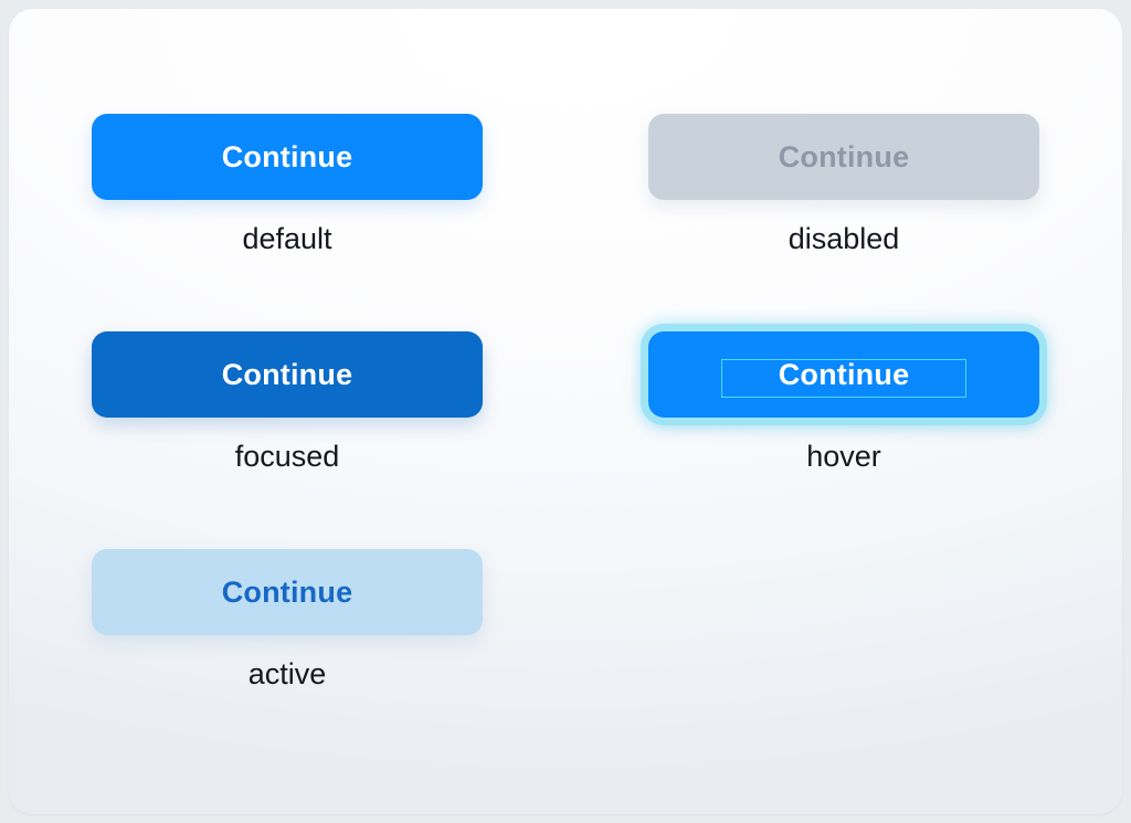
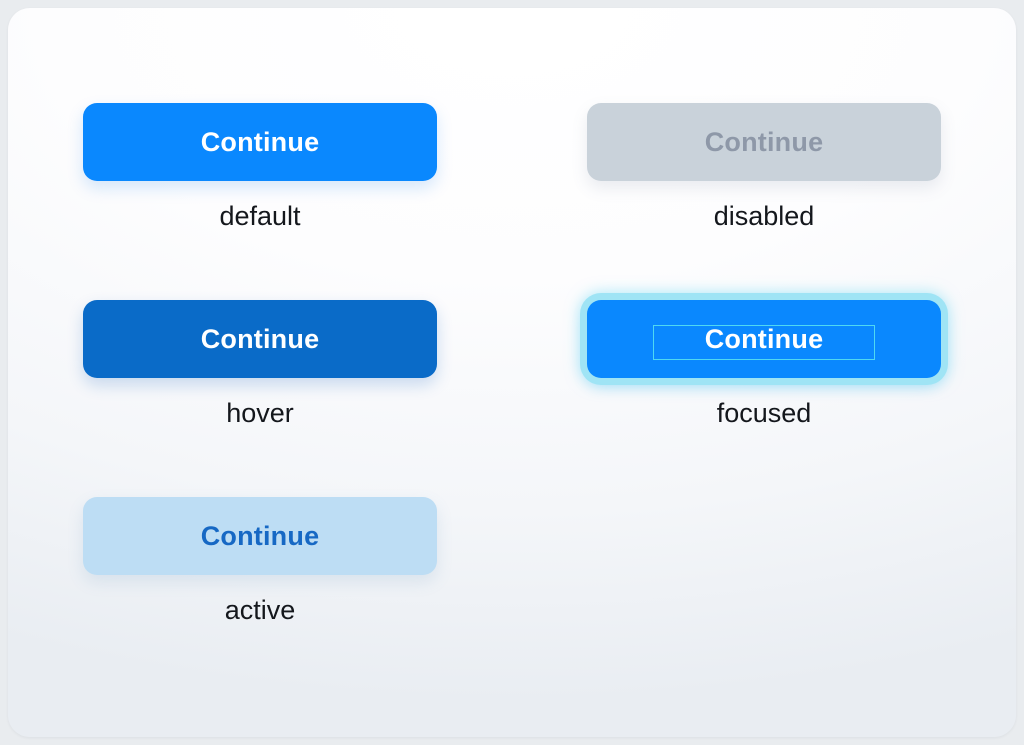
  Continue
  default
  Continue
  disabled
  Continue
- focused
+ hover
  Continue
- hover
+ focused
  Continue
  active
